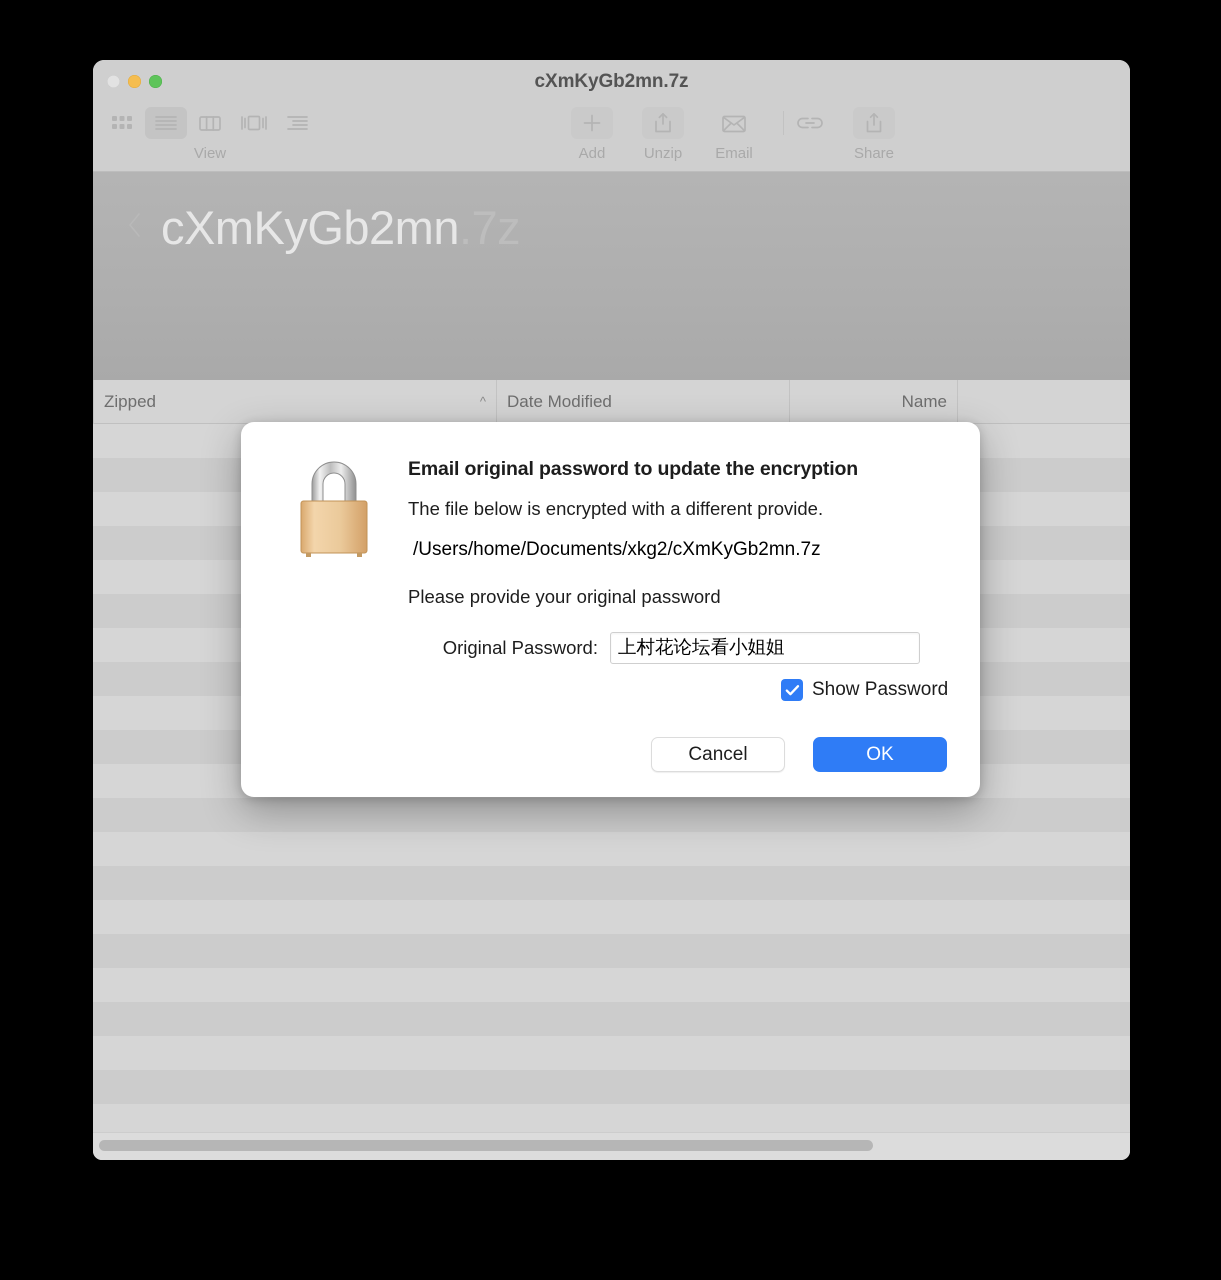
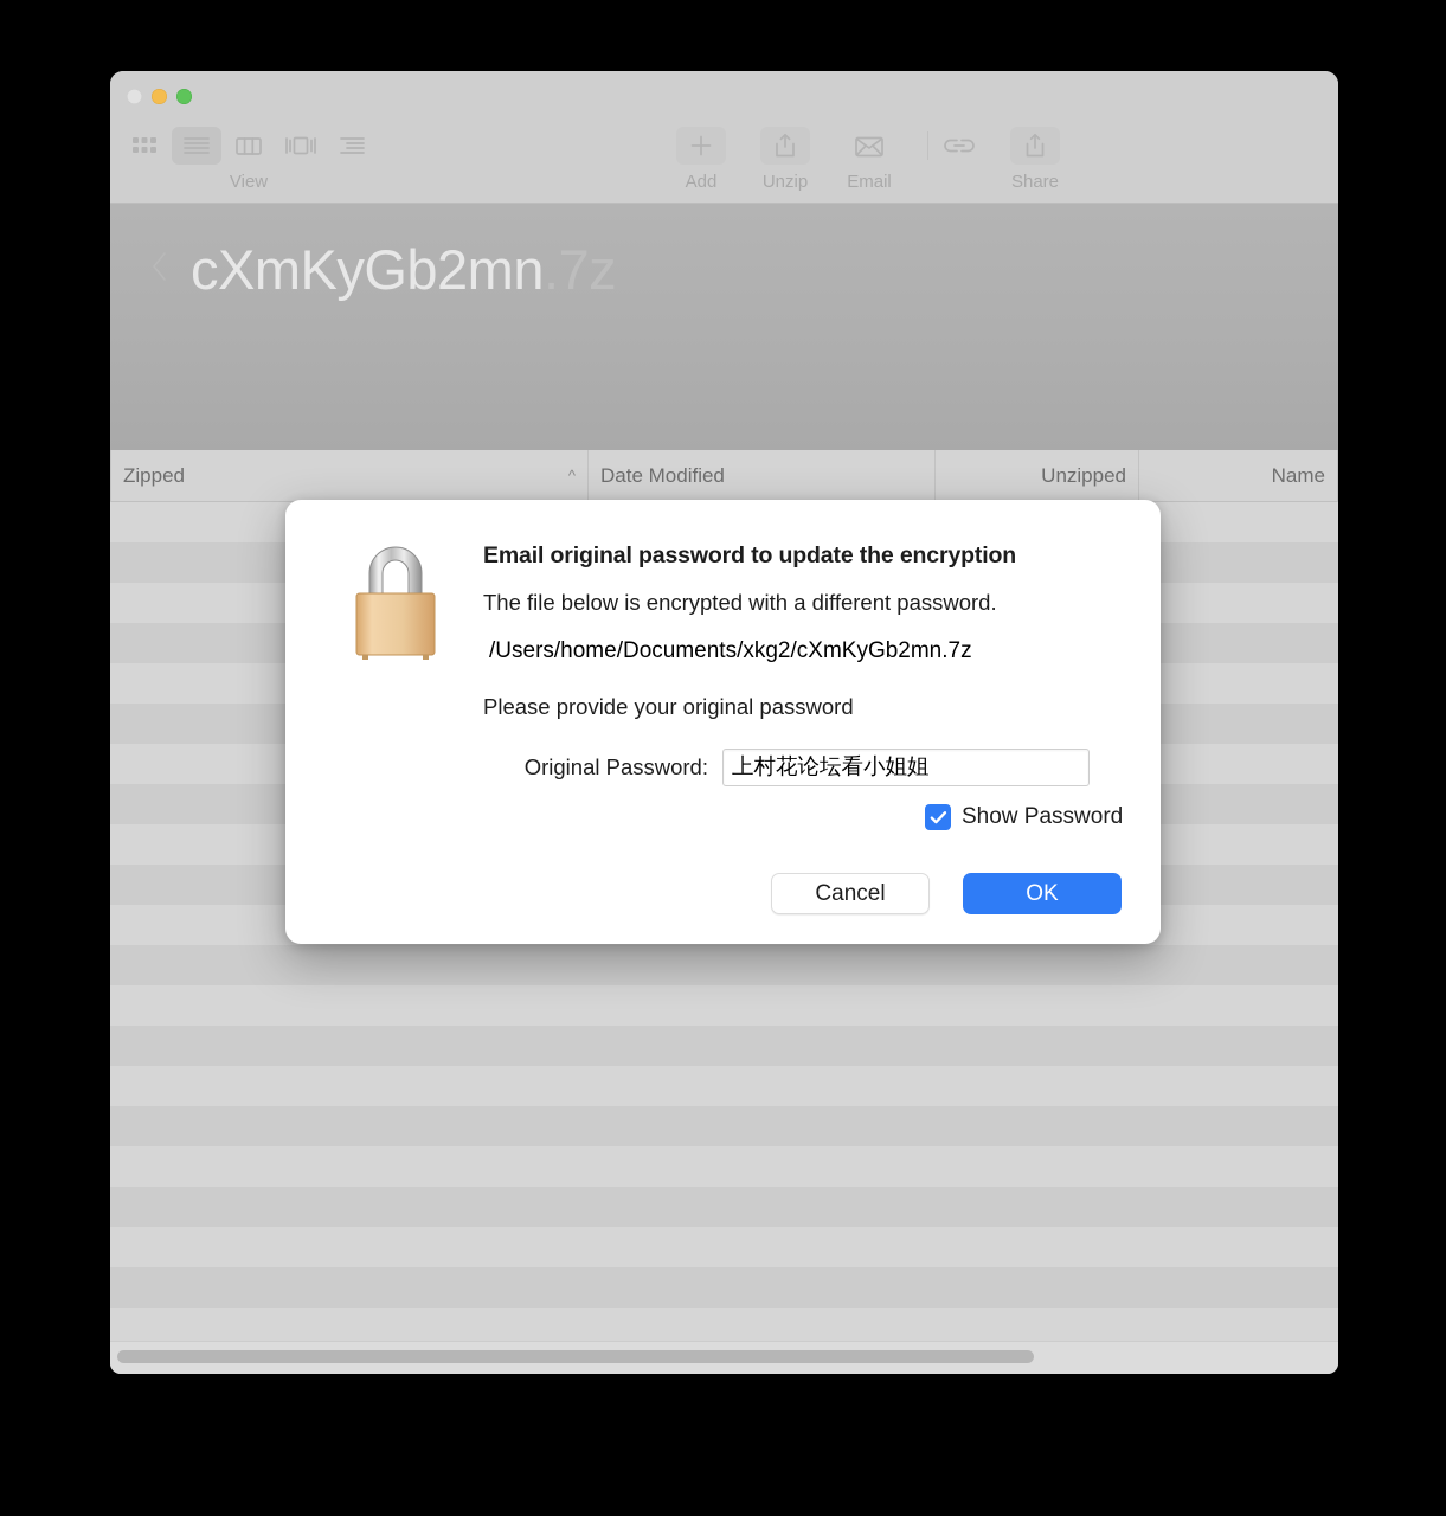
- cXmKyGb2mn.7z
  View
  Add
  Unzip
  Email
  Share
  cXmKyGb2mn
  Zipped
  ^
  Date Modified
+ Unzipped
  Name
  Email original password to update the encryption
- The file below is encrypted with a different provide.
+ The file below is encrypted with a different password.
  /Users/home/Documents/xkg2/cXmKyGb2mn.7z
  Please provide your original password
  Original Password:
  上村花论坛看小姐姐
  Show Password
  Cancel
  OK
